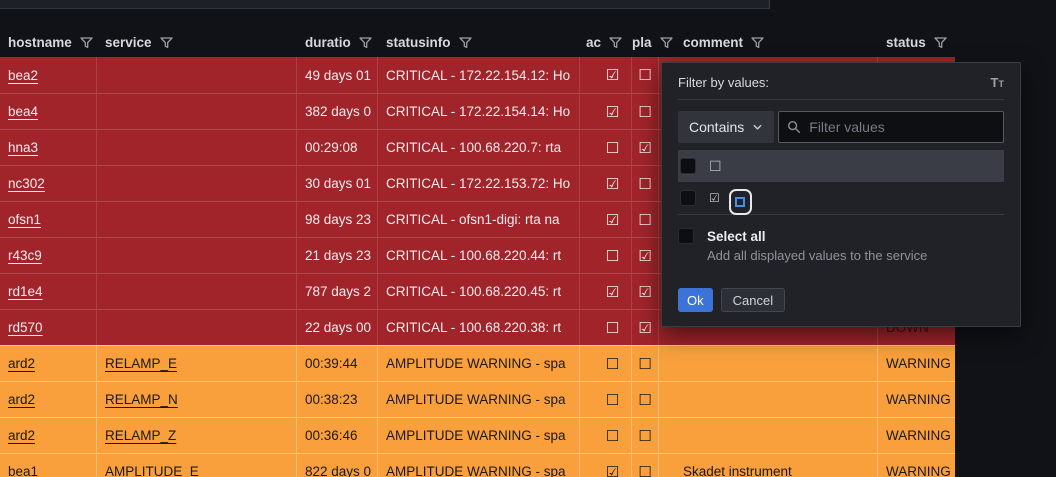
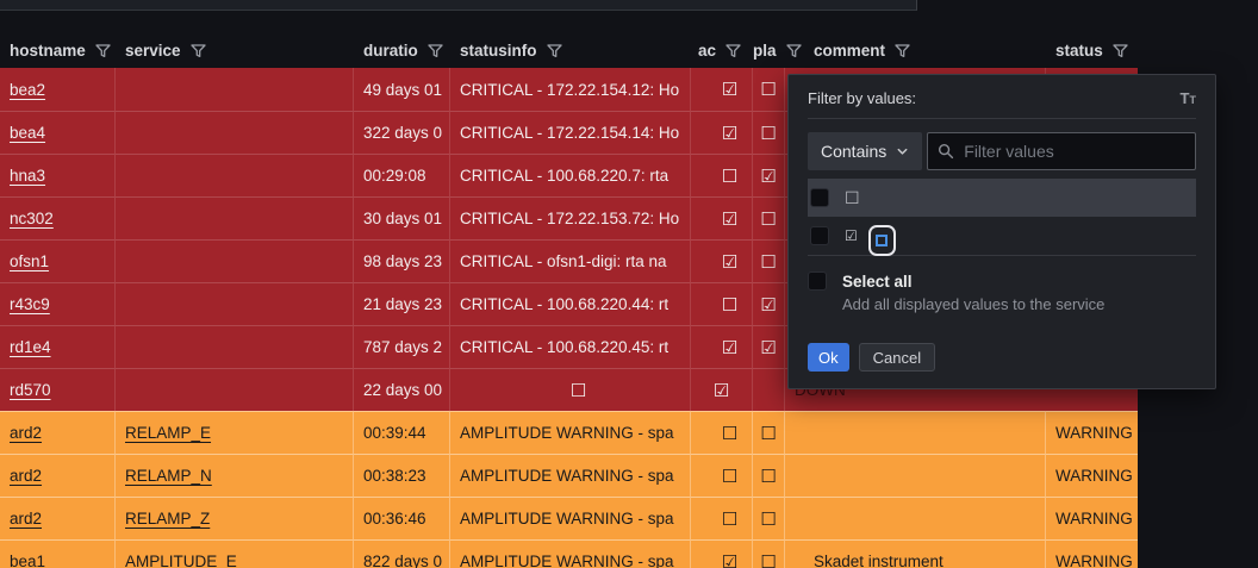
  hostname
  service
  duratio
  statusinfo
  ac
  pla
  comment
  status
  bea2
  49 days 01
  CRITICAL - 172.22.154.12: Ho
  ☑
  ☐
  bea4
- 382 days 0
+ 322 days 0
  CRITICAL - 172.22.154.14: Ho
  ☑
  ☐
  hna3
  00:29:08
  CRITICAL - 100.68.220.7: rta
  ☐
  ☑
  nc302
  30 days 01
  CRITICAL - 172.22.153.72: Ho
  ☑
  ☐
  ofsn1
  98 days 23
  CRITICAL - ofsn1-digi: rta na
  ☑
  ☐
  r43c9
  21 days 23
  CRITICAL - 100.68.220.44: rt
  ☐
  ☑
  rd1e4
  787 days 2
  CRITICAL - 100.68.220.45: rt
  ☑
  ☑
  rd570
  22 days 00
- CRITICAL - 100.68.220.38: rt
  ☐
  ☑
  DOWN
  ard2
  RELAMP_E
  00:39:44
  AMPLITUDE WARNING - spa
  ☐
  ☐
  WARNING
  ard2
  RELAMP_N
  00:38:23
  AMPLITUDE WARNING - spa
  ☐
  ☐
  WARNING
  ard2
  RELAMP_Z
  00:36:46
  AMPLITUDE WARNING - spa
  ☐
  ☐
  WARNING
  bea1
  AMPLITUDE_E
  822 days 0
  AMPLITUDE WARNING - spa
  ☑
  ☐
  Skadet instrument
  WARNING
  Filter by values:
  TT
  Contains
  Filter values
  ☐
  ☑
  Select all
  Add all displayed values to the service
  Ok
  Cancel
